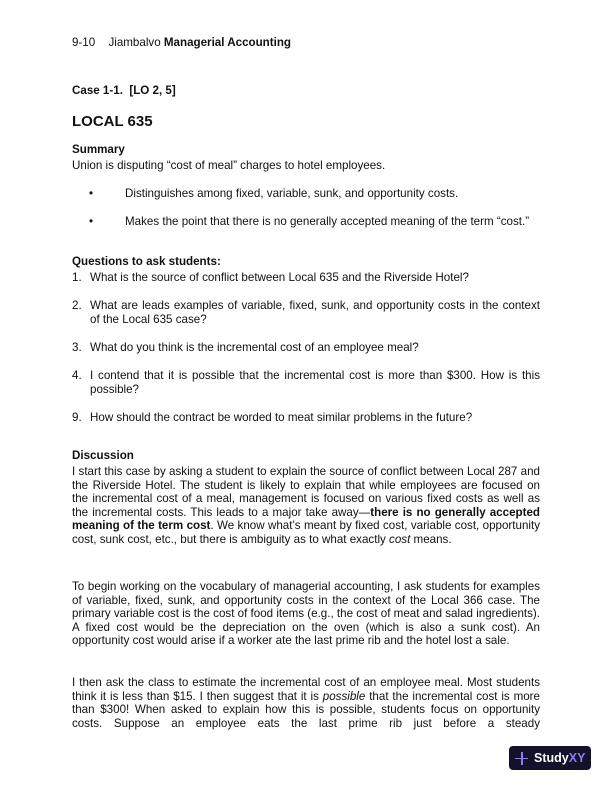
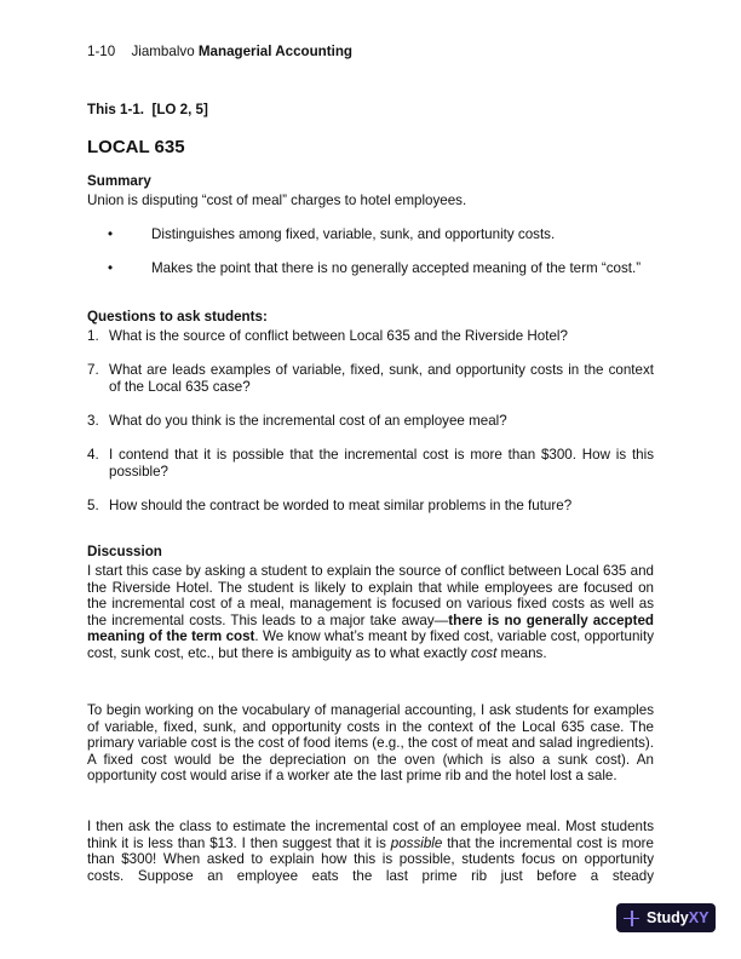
- 9-10 Jiambalvo Managerial Accounting
+ 1-10 Jiambalvo Managerial Accounting
- Case 1-1. [LO 2, 5]
+ This 1-1. [LO 2, 5]
  LOCAL 635
  Summary
  Union is disputing “cost of meal” charges to hotel employees.
  • Distinguishes among fixed, variable, sunk, and opportunity costs.
  • Makes the point that there is no generally accepted meaning of the term “cost.”
  Questions to ask students:
  1.
  What is the source of conflict between Local 635 and the Riverside Hotel?
- 2.
+ 7.
  What are leads examples of variable, fixed, sunk, and opportunity costs in the context of the Local 635 case?
  3.
  What do you think is the incremental cost of an employee meal?
  4.
  I contend that it is possible that the incremental cost is more than $300. How is this possible?
- 9.
+ 5.
  How should the contract be worded to meat similar problems in the future?
  Discussion
- I start this case by asking a student to explain the source of conflict between Local 287 and the Riverside Hotel. The student is likely to explain that while employees are focused on the incremental cost of a meal, management is focused on various fixed costs as well as the incremental costs. This leads to a major take away—there is no generally accepted meaning of the term cost. We know what’s meant by fixed cost, variable cost, opportunity cost, sunk cost, etc., but there is ambiguity as to what exactly cost means.
+ I start this case by asking a student to explain the source of conflict between Local 635 and the Riverside Hotel. The student is likely to explain that while employees are focused on the incremental cost of a meal, management is focused on various fixed costs as well as the incremental costs. This leads to a major take away—there is no generally accepted meaning of the term cost. We know what’s meant by fixed cost, variable cost, opportunity cost, sunk cost, etc., but there is ambiguity as to what exactly cost means.
- To begin working on the vocabulary of managerial accounting, I ask students for examples of variable, fixed, sunk, and opportunity costs in the context of the Local 366 case. The primary variable cost is the cost of food items (e.g., the cost of meat and salad ingredients). A fixed cost would be the depreciation on the oven (which is also a sunk cost). An opportunity cost would arise if a worker ate the last prime rib and the hotel lost a sale.
+ To begin working on the vocabulary of managerial accounting, I ask students for examples of variable, fixed, sunk, and opportunity costs in the context of the Local 635 case. The primary variable cost is the cost of food items (e.g., the cost of meat and salad ingredients). A fixed cost would be the depreciation on the oven (which is also a sunk cost). An opportunity cost would arise if a worker ate the last prime rib and the hotel lost a sale.
- I then ask the class to estimate the incremental cost of an employee meal. Most students think it is less than $15. I then suggest that it is possible that the incremental cost is more than $300! When asked to explain how this is possible, students focus on opportunity costs. Suppose an employee eats the last prime rib just before a steady
+ I then ask the class to estimate the incremental cost of an employee meal. Most students think it is less than $13. I then suggest that it is possible that the incremental cost is more than $300! When asked to explain how this is possible, students focus on opportunity costs. Suppose an employee eats the last prime rib just before a steady
  Study
  XY
